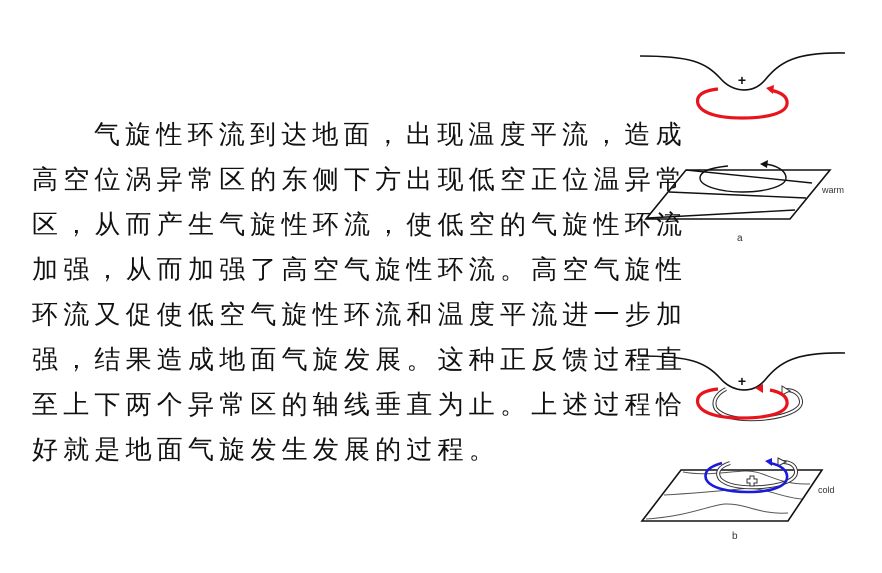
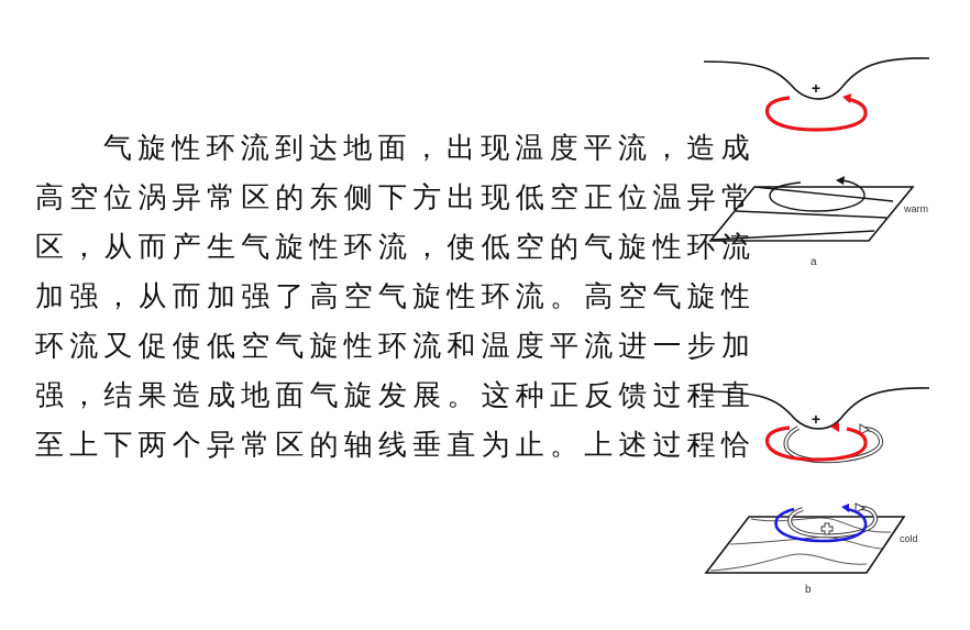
  气旋性环流到达地面，出现温度平流，造
  高空位涡异常区的东侧下方出现低空正位
  区，从而产生气旋性环流，使低空的气旋
  加强，从而加强了高空气旋性环流。高空
  环流又促使低空气旋性环流和温度平流进
  强，结果造成地面气旋发展。这种正反馈
  至上下两个异常区的轴线垂直为止。上述
- 好就是地面气旋发生发展的过程。
  +
  warm
  a
  +
  cold
  b
